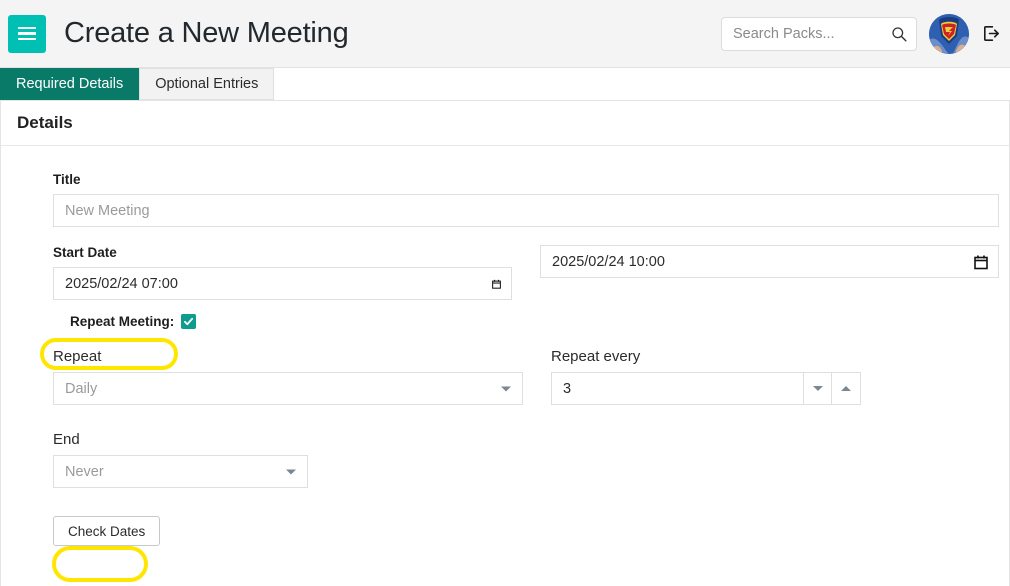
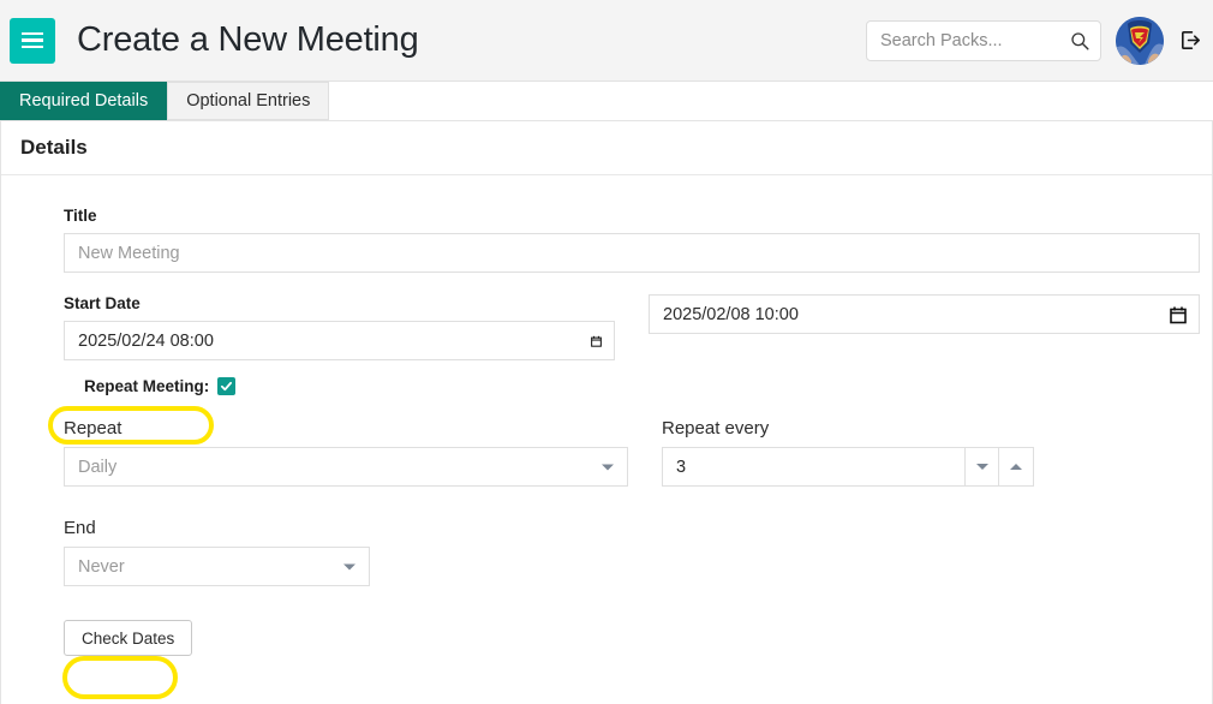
  Create a New Meeting
  Search Packs...
  Required Details
  Optional Entries
  Details
  Title
  New Meeting
  Start Date
- 2025/02/24 07:00
+ 2025/02/24 08:00
- 2025/02/24 10:00
+ 2025/02/08 10:00
  Repeat Meeting:
  Repeat
  Daily
  Repeat every
  3
  End
  Never
  Check Dates
